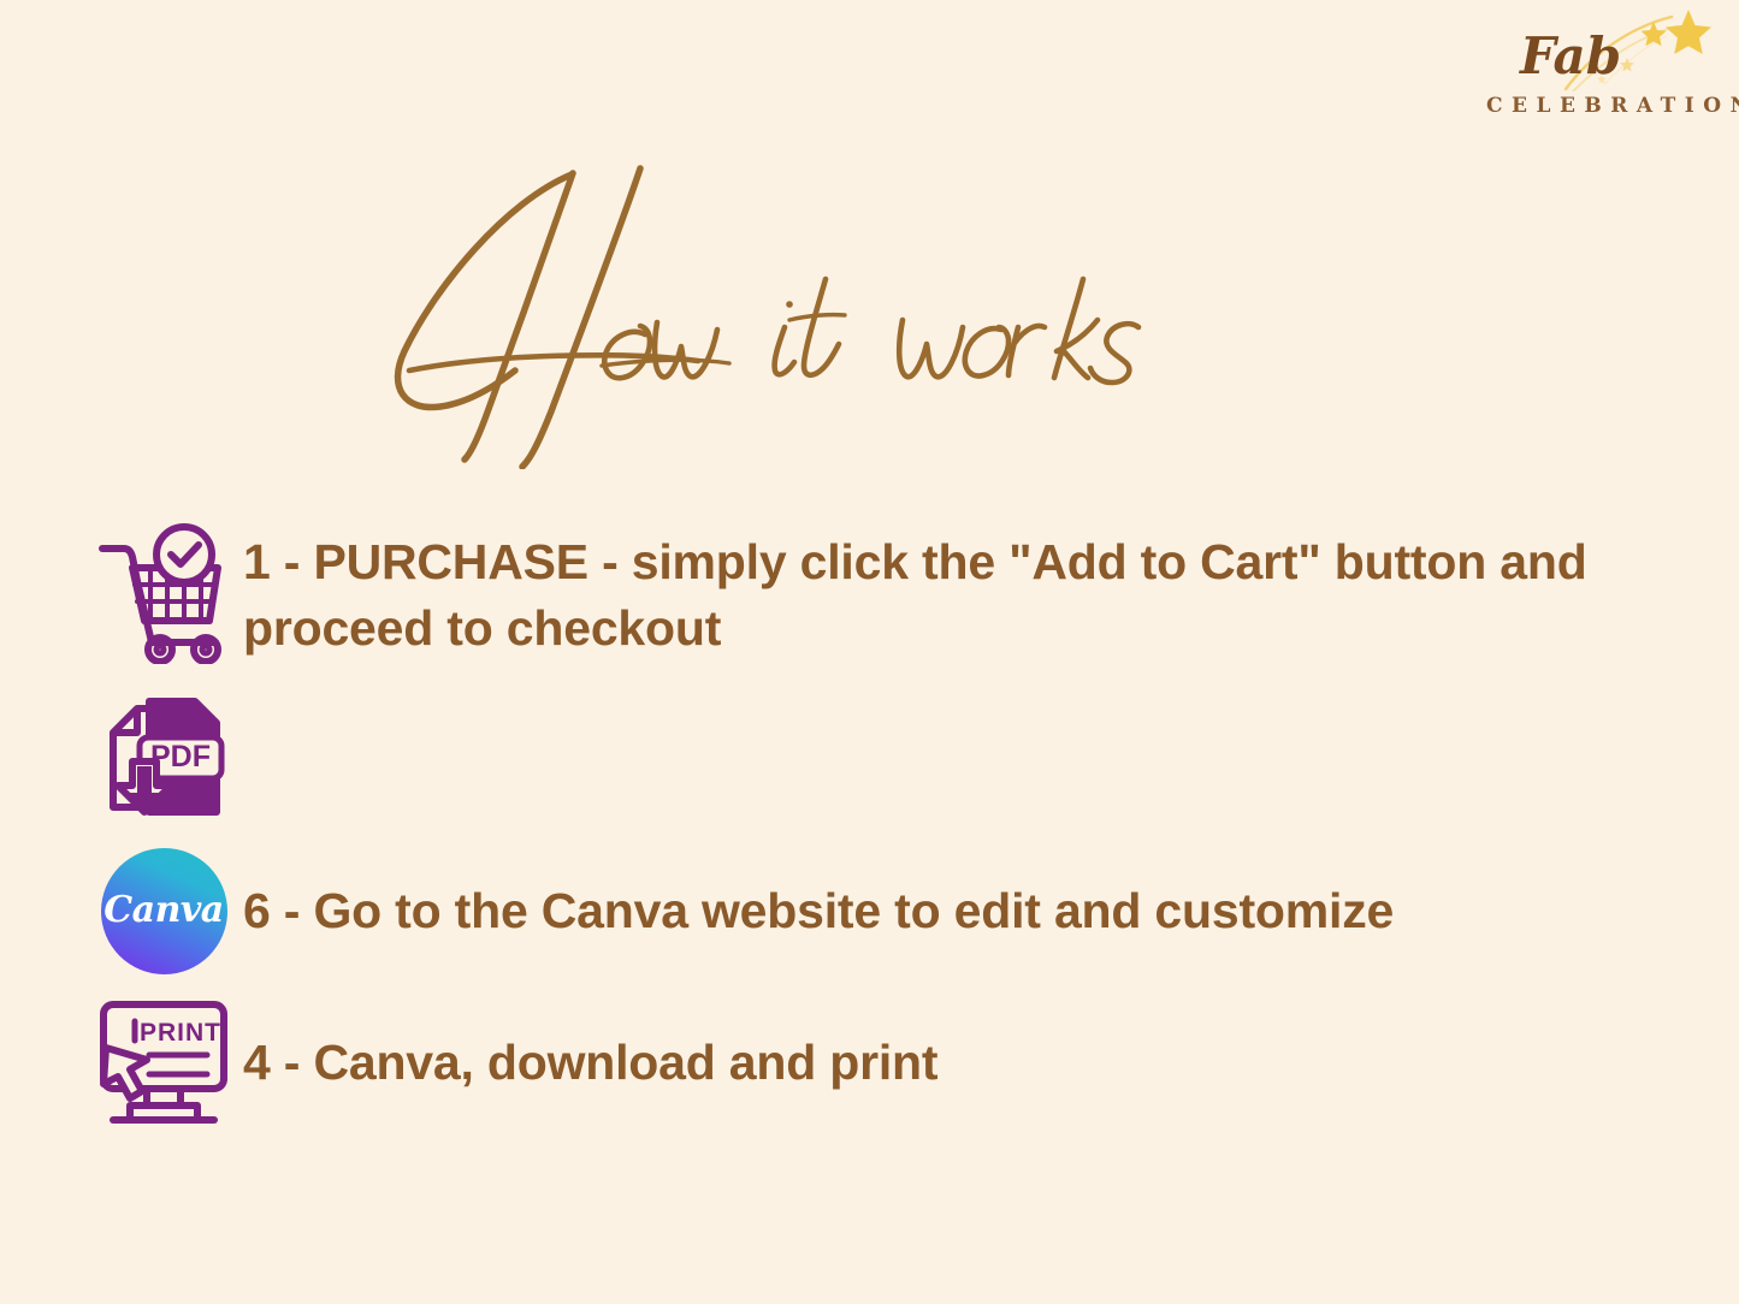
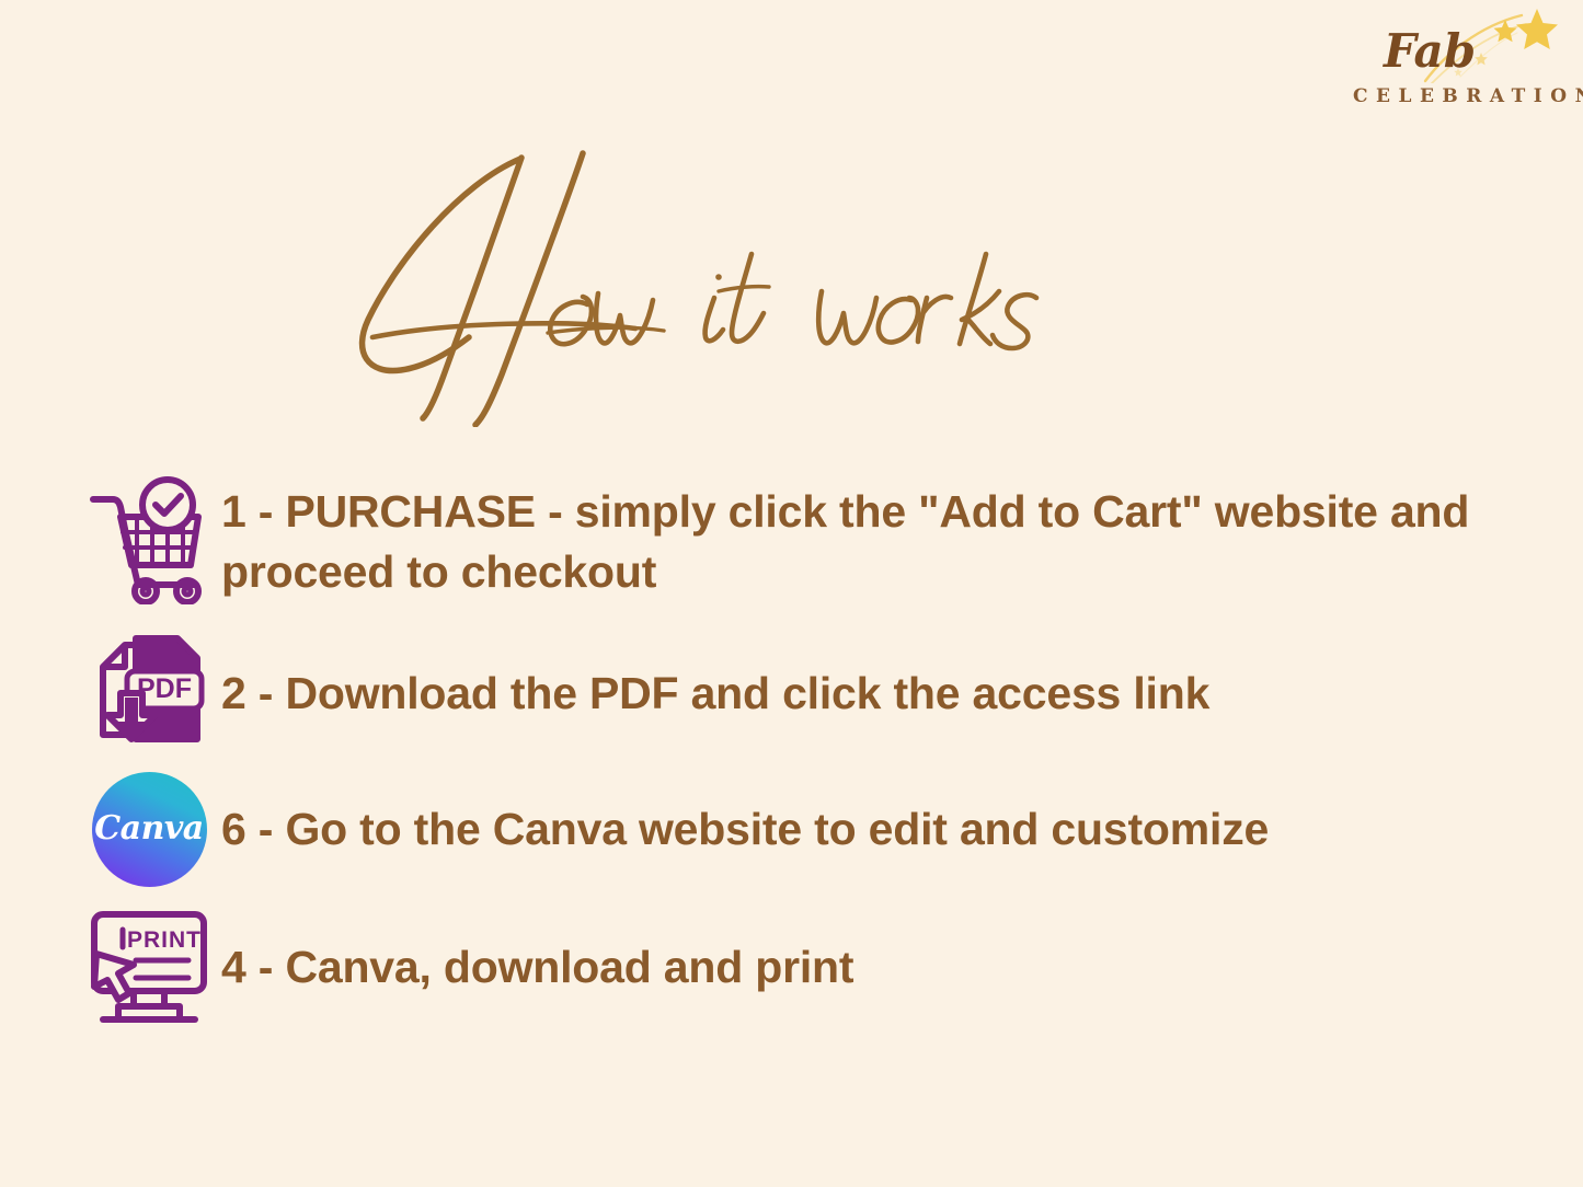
  Fab
  CELEBRATIO
- 1 - PURCHASE - simply click the "Add to Cart" button and proceed to checkout
+ 1 - PURCHASE - simply click the "Add to Cart" website and proceed to checkout
  PDF
+ 2 - Download the PDF and click the access link
  Canva
  6 - Go to the Canva website to edit and customize
  PRINT
  4 - Canva, download and print
